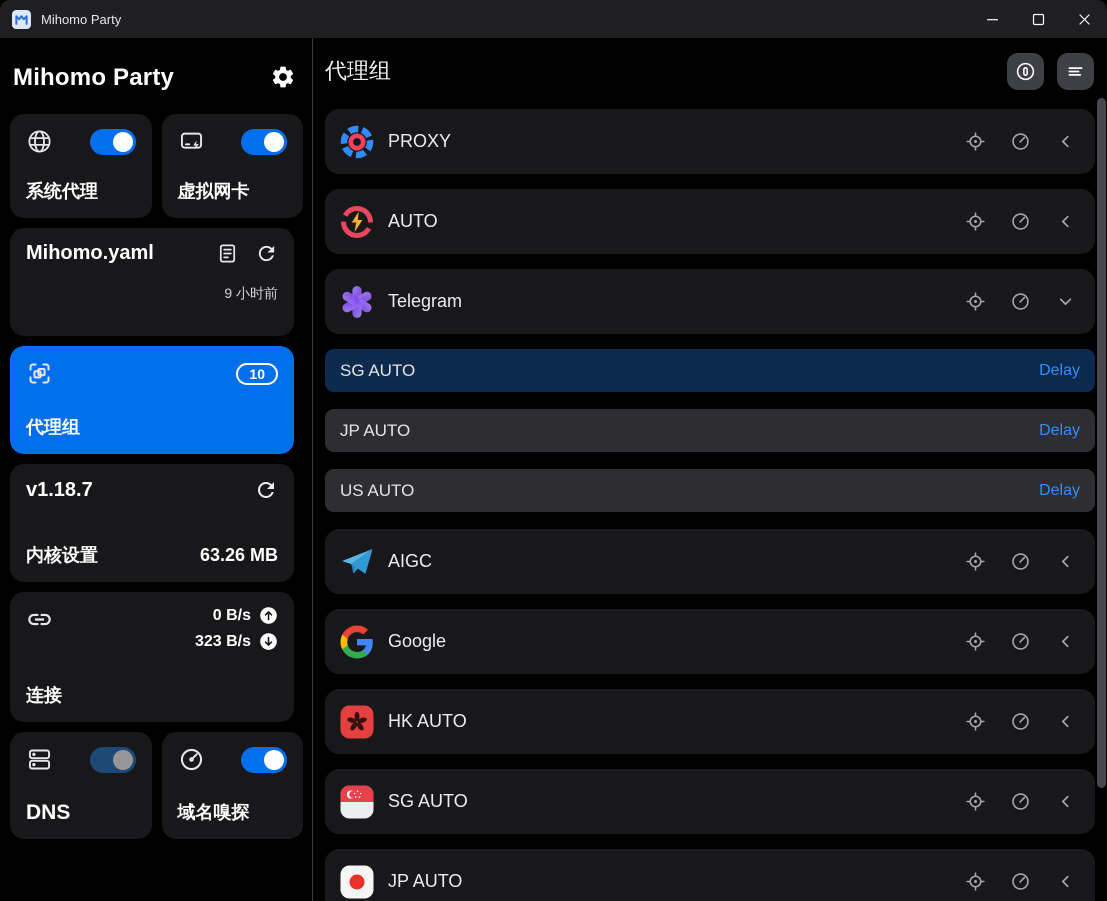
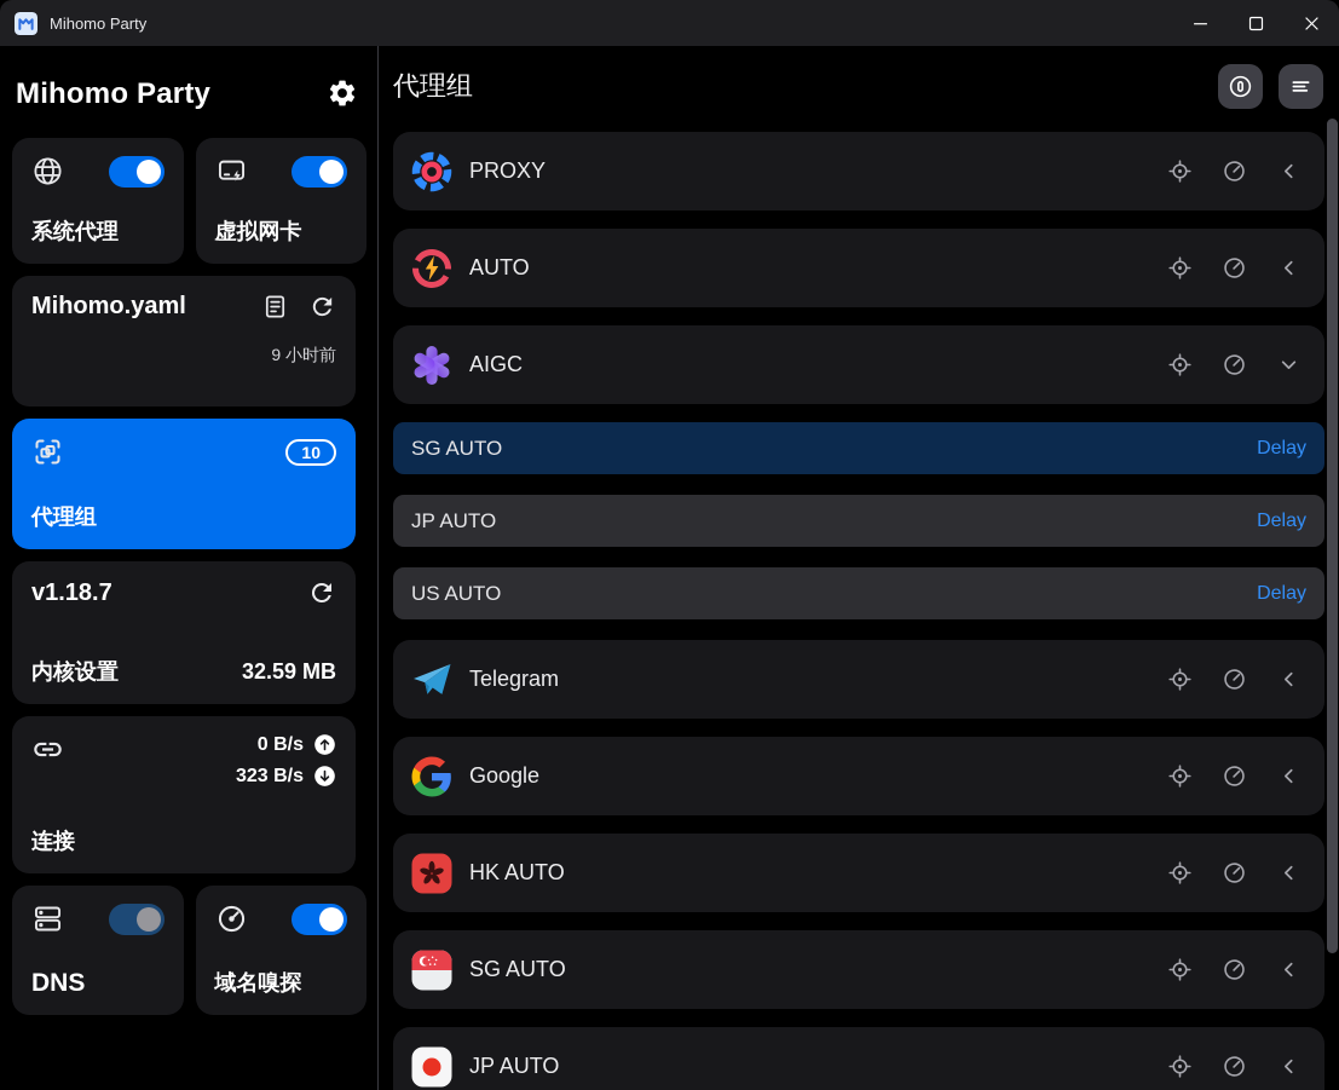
  Mihomo Party
  Mihomo Party
  系统代理
  虚拟网卡
  Mihomo.yaml
  9 小时前
  10
  代理组
  v1.18.7
  内核设置
- 63.26 MB
+ 32.59 MB
  0 B/s
  323 B/s
  连接
  DNS
  域名嗅探
  代理组
  PROXY
  AUTO
- Telegram
+ AIGC
  SG AUTO
  Delay
  JP AUTO
  Delay
  US AUTO
  Delay
- AIGC
+ Telegram
  Google
  HK AUTO
  SG AUTO
  JP AUTO
